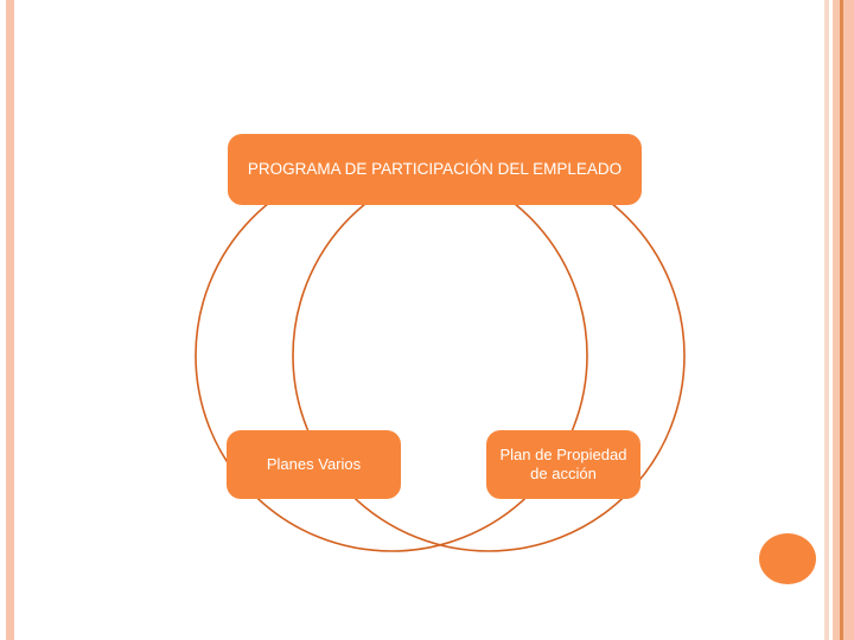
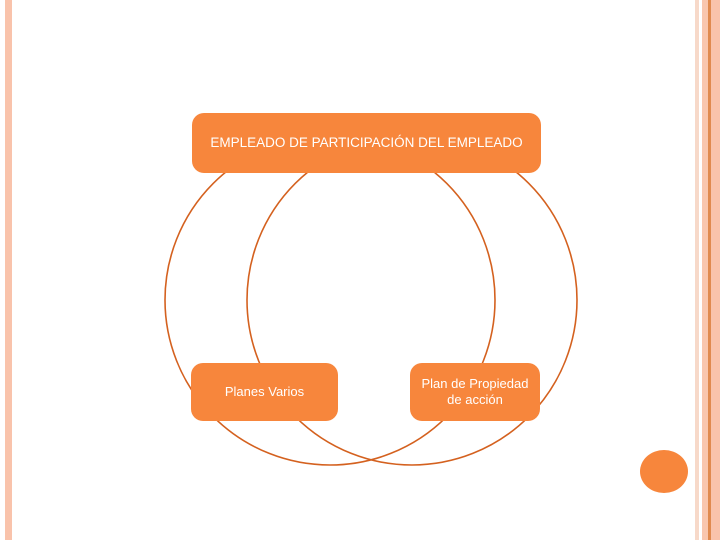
- PROGRAMA DE PARTICIPACIÓN DEL EMPLEADO
+ EMPLEADO DE PARTICIPACIÓN DEL EMPLEADO
  Planes Varios
  Plan de Propiedad
  de acción
